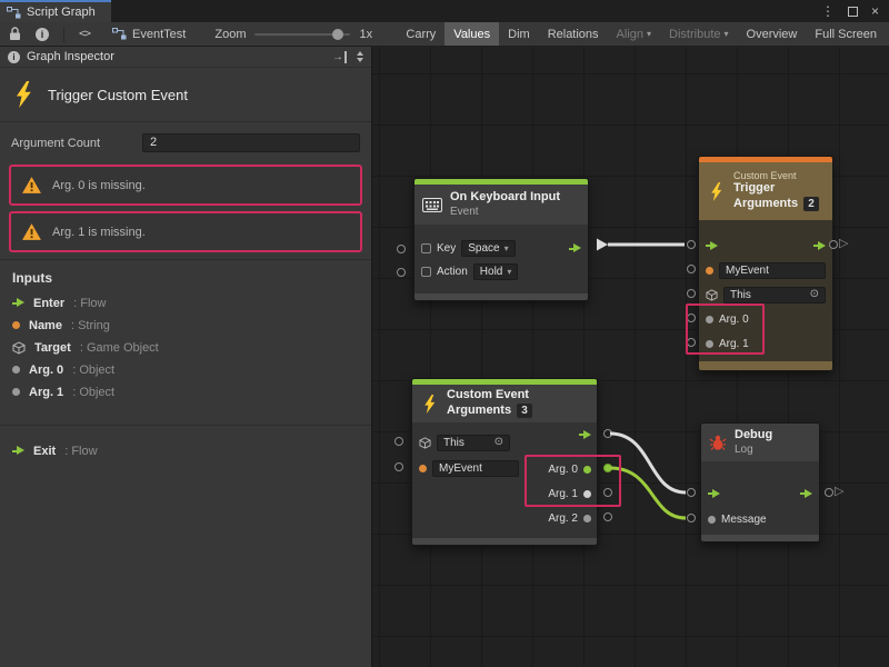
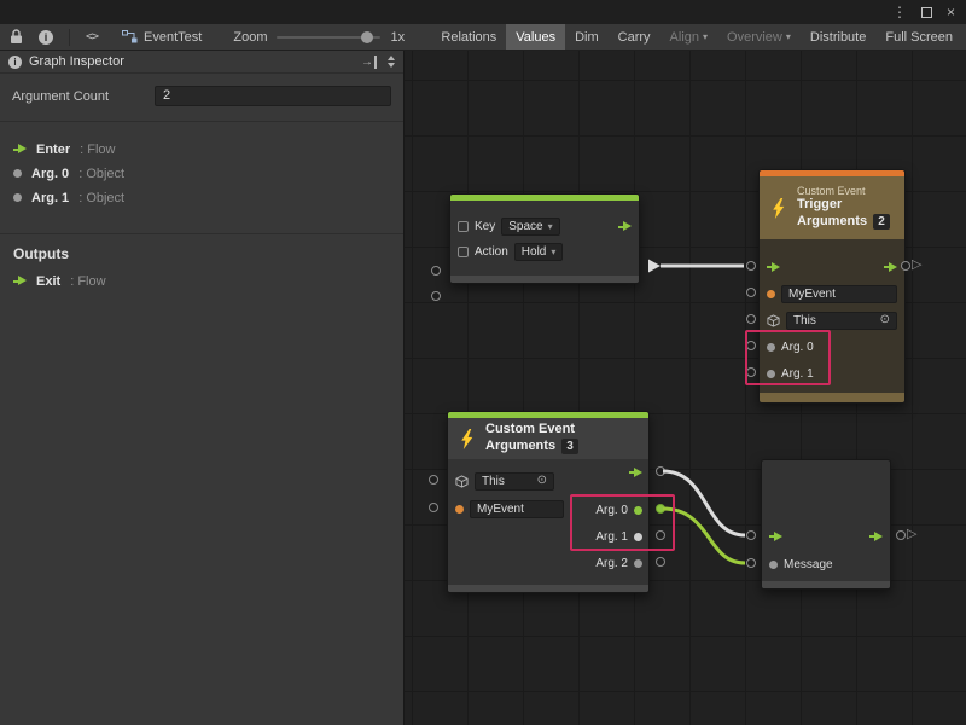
- Script Graph
  ⋮
  ×
  i
  <>
  EventTest
  Zoom
  1x
- Carry
+ Relations
  Values
  Dim
- Relations
+ Carry
  Align
  ▾
- Distribute
+ Overview
  ▾
- Overview
+ Distribute
  Full Screen
  i
  Graph Inspector
  →
- Trigger Custom Event
  Argument Count
  2
- Arg. 0 is missing.
- Arg. 1 is missing.
- Inputs
  Enter
  Flow
- Name
- String
- Target
- Game Object
  Arg. 0
  Object
  Arg. 1
  Object
+ Outputs
  Exit
  Flow
- On Keyboard Input
- Event
  Key
  Space
  ▾
  Action
  Hold
  ▾
  Custom Event
  Trigger
  Arguments
  2
  MyEvent
  This
  ⊙
  Arg. 0
  Arg. 1
  Custom Event
  Arguments
  3
  This
  ⊙
  MyEvent
  Arg. 0
  Arg. 1
  Arg. 2
- Debug
- Log
  Message
  ▷
  ▷
